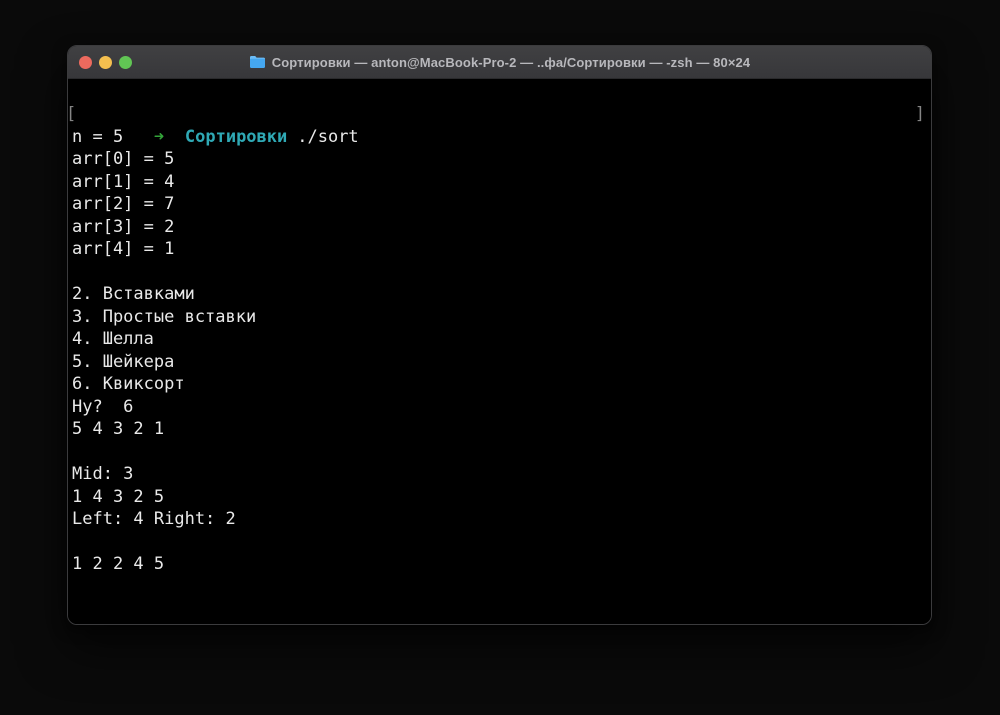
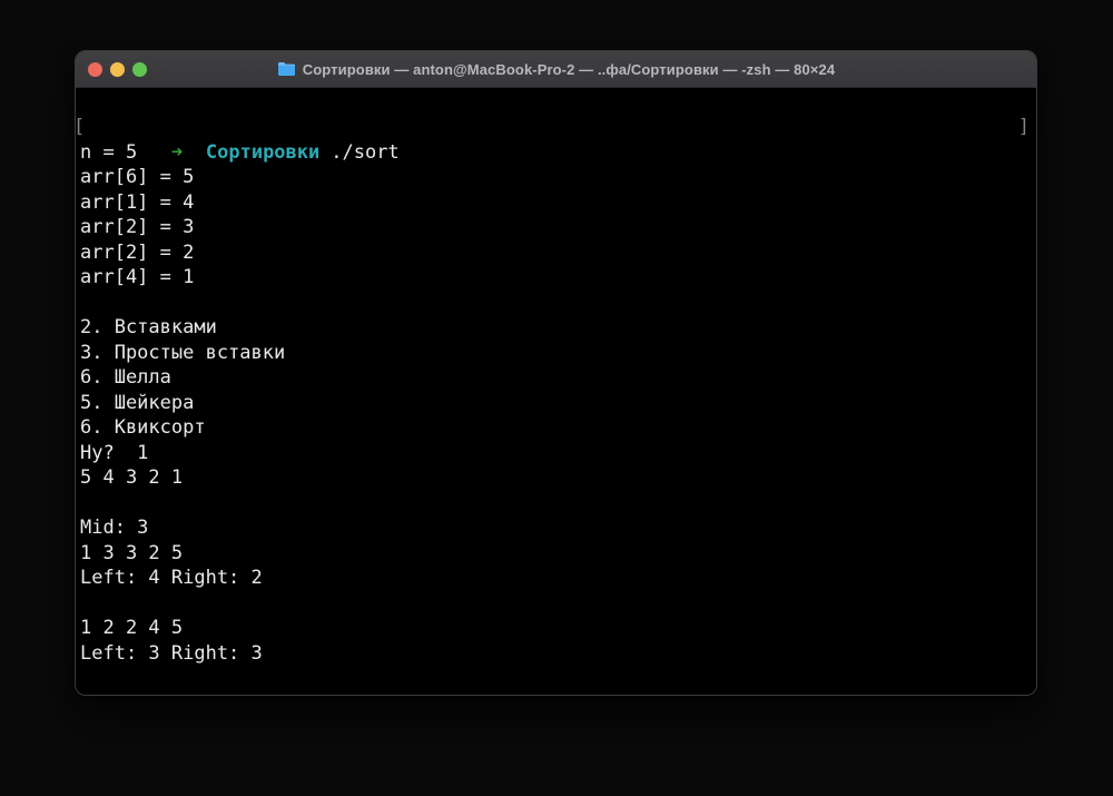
  Сортировки — anton@MacBook-Pro-2 — ..фа/Сортировки — -zsh — 80×24
  [
  ➜ Сортировки ./sort
  ]
  n = 5
- arr[0] = 5
+ arr[6] = 5
  arr[1] = 4
- arr[2] = 7
+ arr[2] = 3
- arr[3] = 2
+ arr[2] = 2
  arr[4] = 1
  2. Вставками
  3. Простые вставки
- 4. Шелла
+ 6. Шелла
  5. Шейкера
  6. Квиксорт
- Ну? 6
+ Ну? 1
  5 4 3 2 1
  Mid: 3
- 1 4 3 2 5
+ 1 3 3 2 5
  Left: 4 Right: 2
  1 2 2 4 5
+ Left: 3 Right: 3
